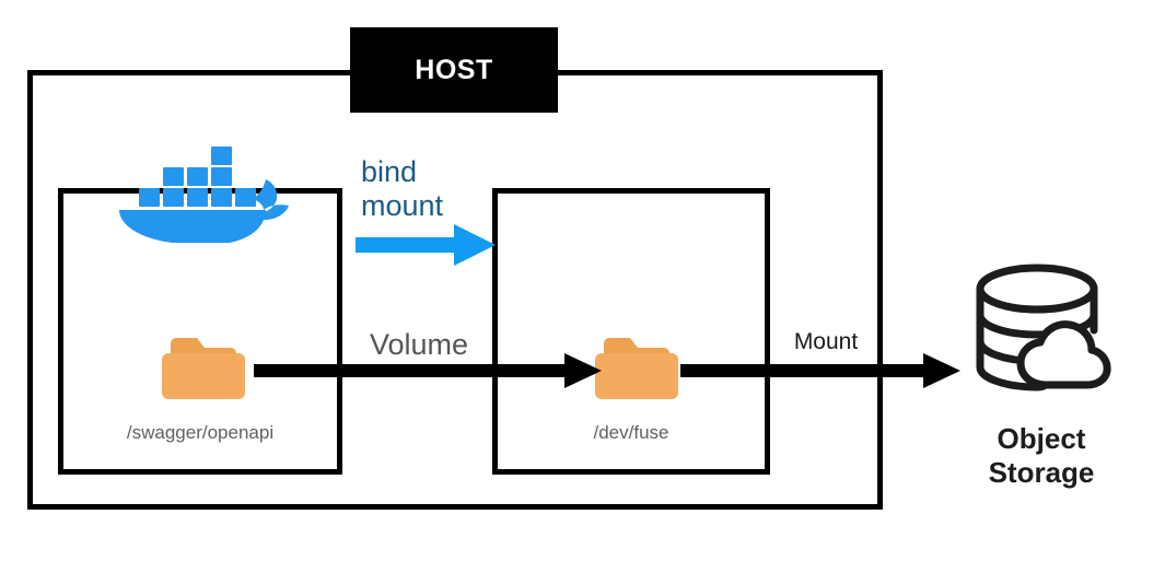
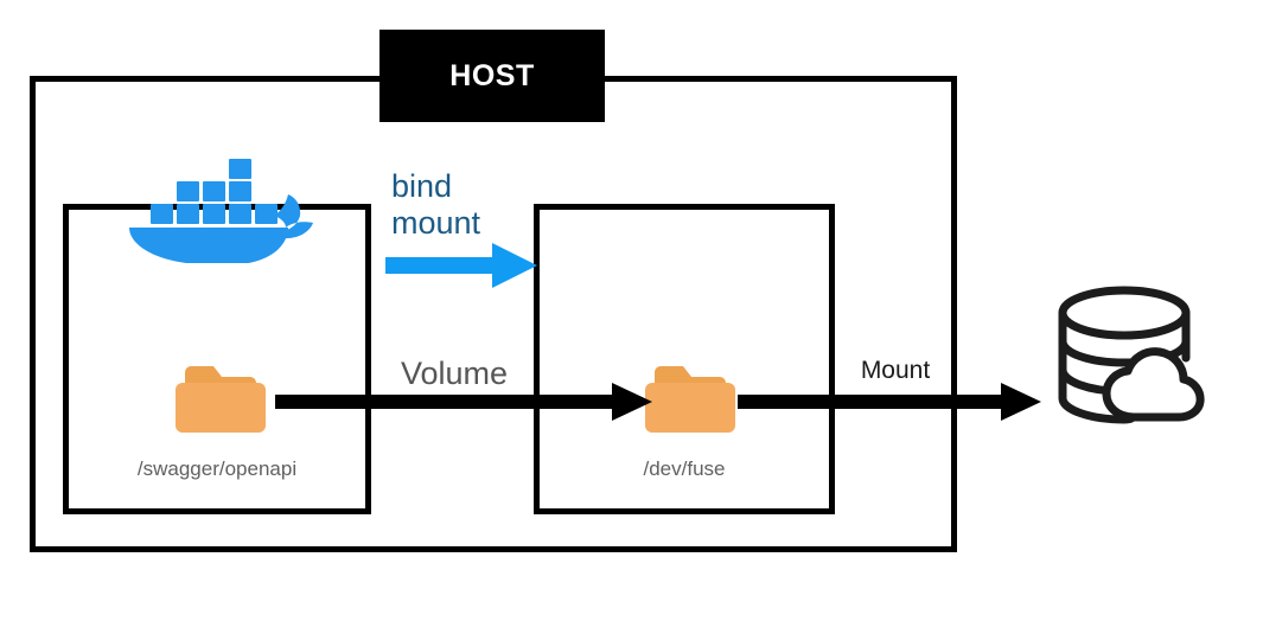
  HOST
  bind
  mount
  Volume
  Mount
  /swagger/openapi
  /dev/fuse
- Object
- Storage
